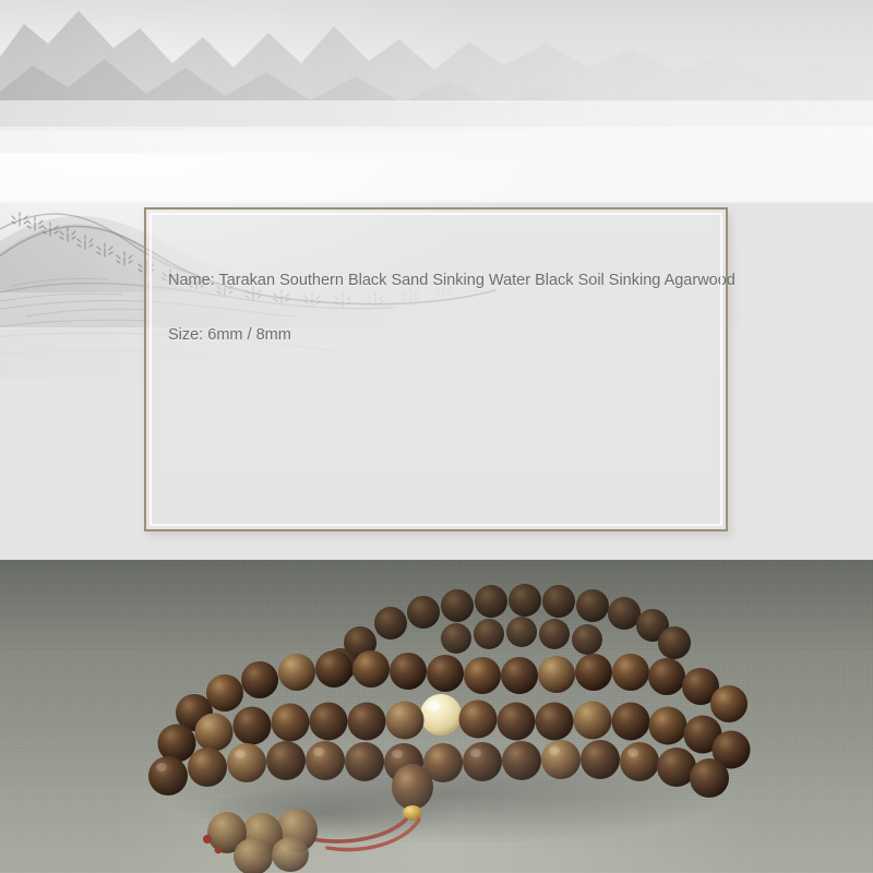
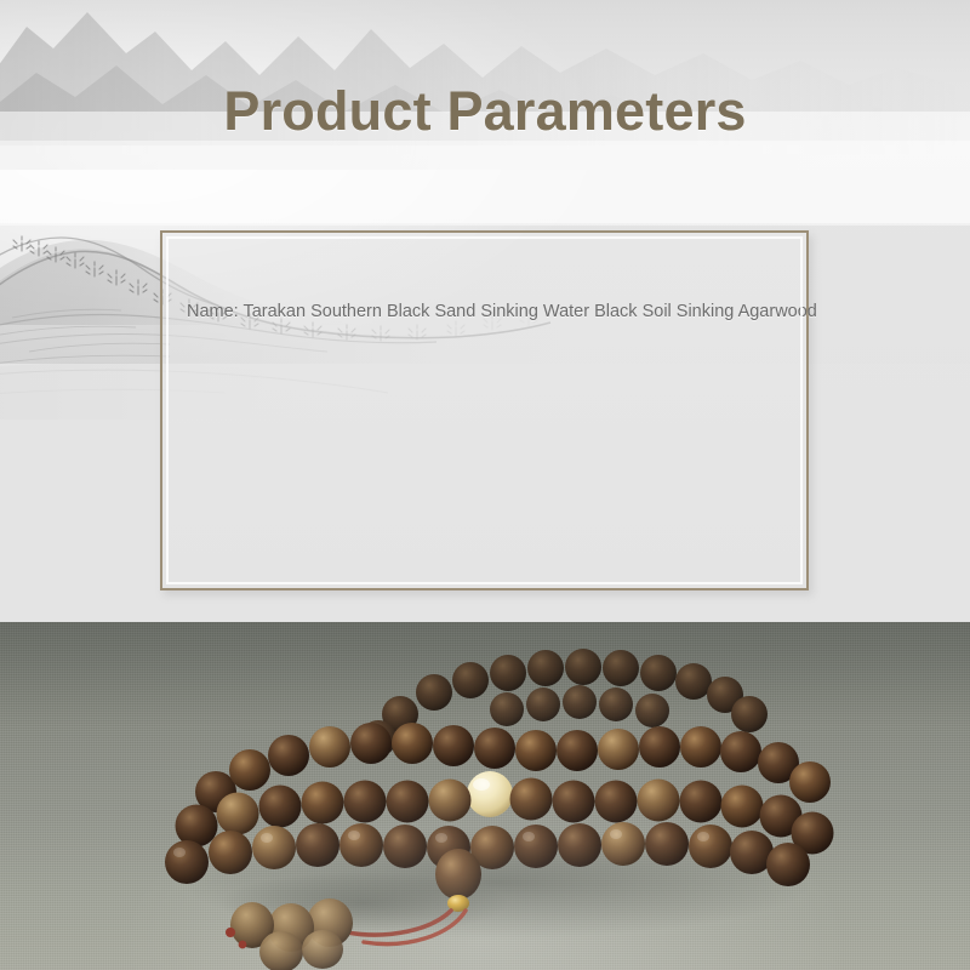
+ Product Parameters
  Name: Tarakan Southern Black Sand Sinking Water Black Soil Sinking Agarwd
- Size: 6mm / 8mm
